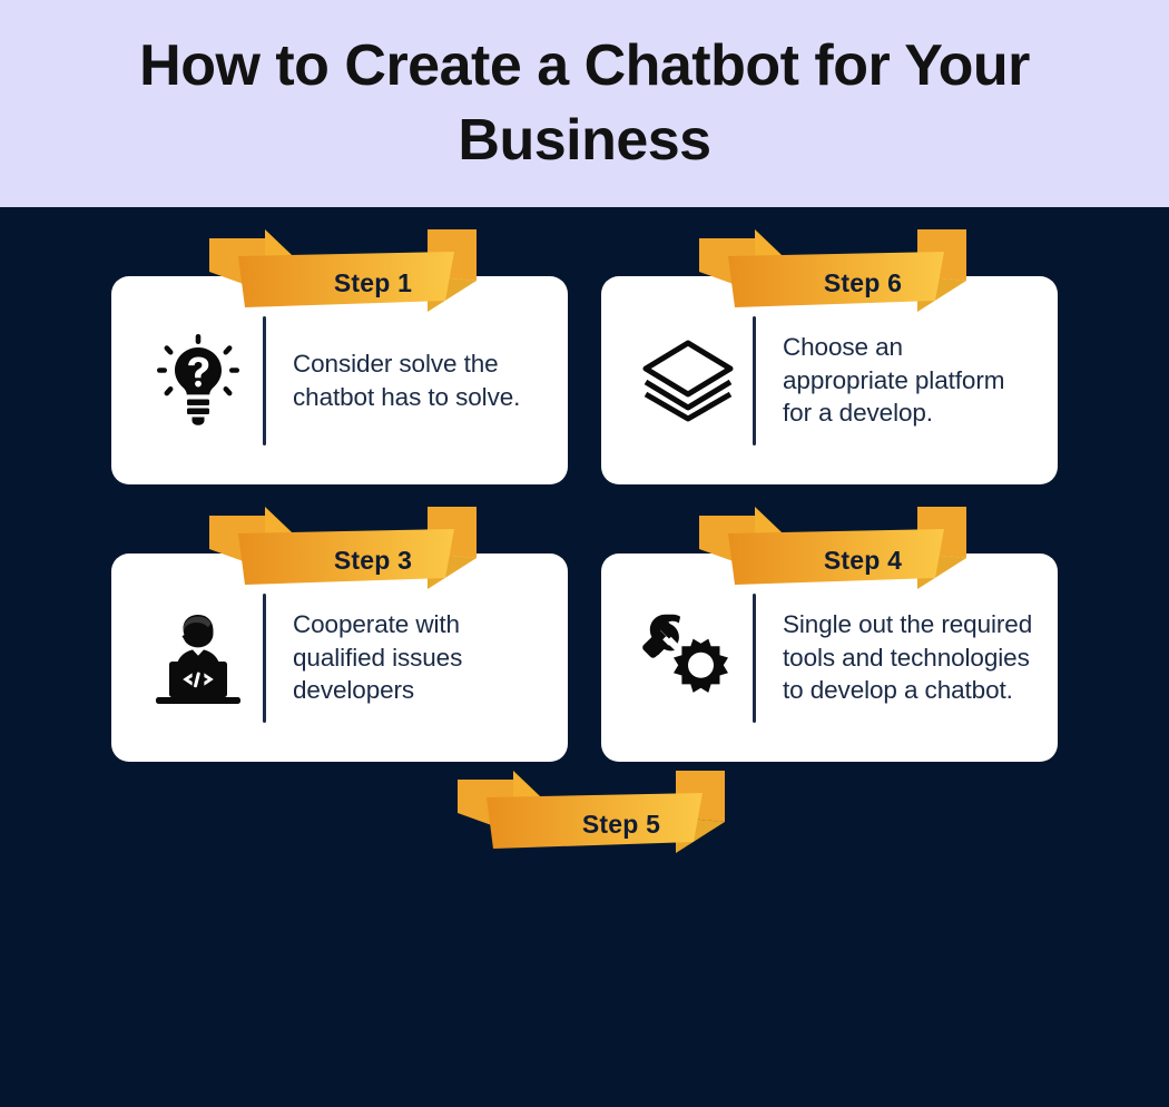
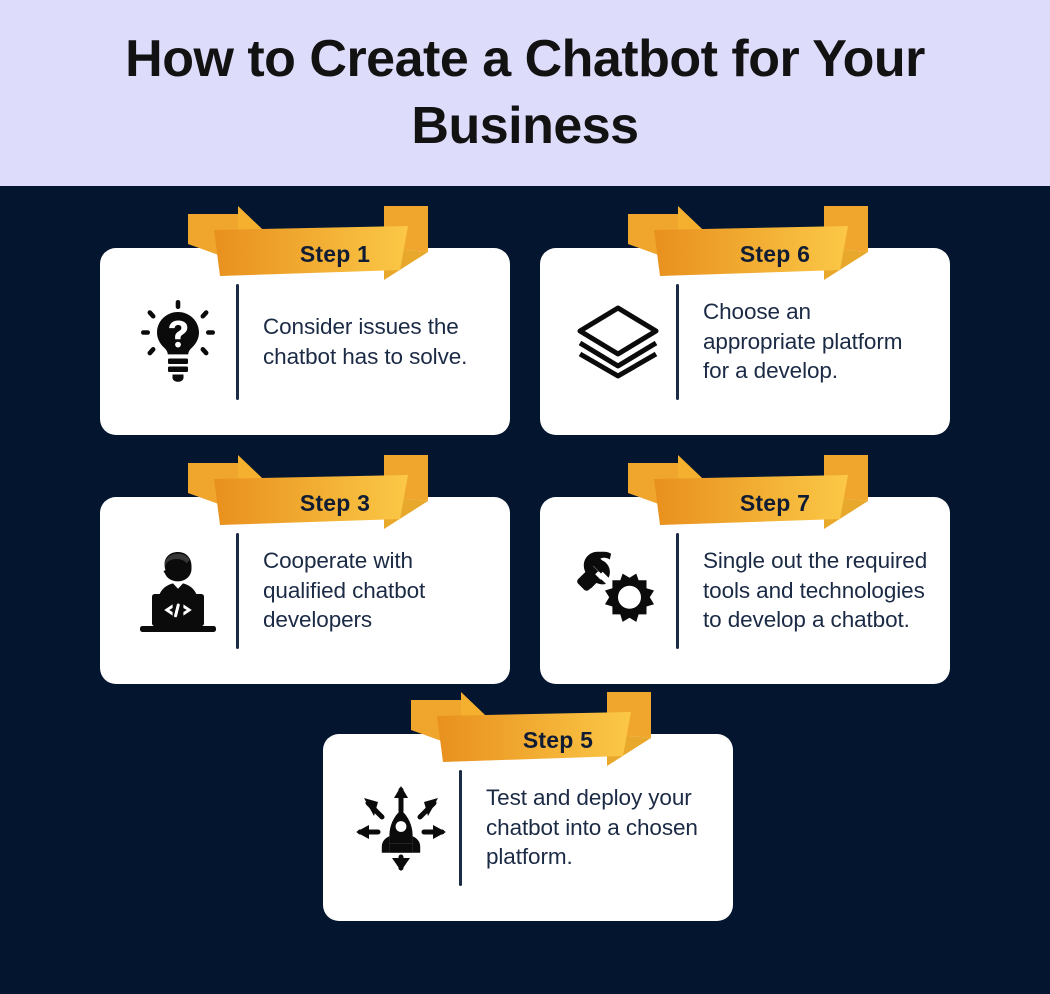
  How to Create a Chatbot for Your Business
- Consider solve the chatbot has to solve.
+ Consider issues the chatbot has to solve.
  Step 1
  Choose an appropriate platform for a develop.
  Step 6
- Cooperate with qualified issues developers
+ Cooperate with qualified chatbot developers
  Step 3
  Single out the required tools and technologies to develop a chatbot.
- Step 4
+ Step 7
+ Test and deploy your chatbot into a chosen platform.
  Step 5
